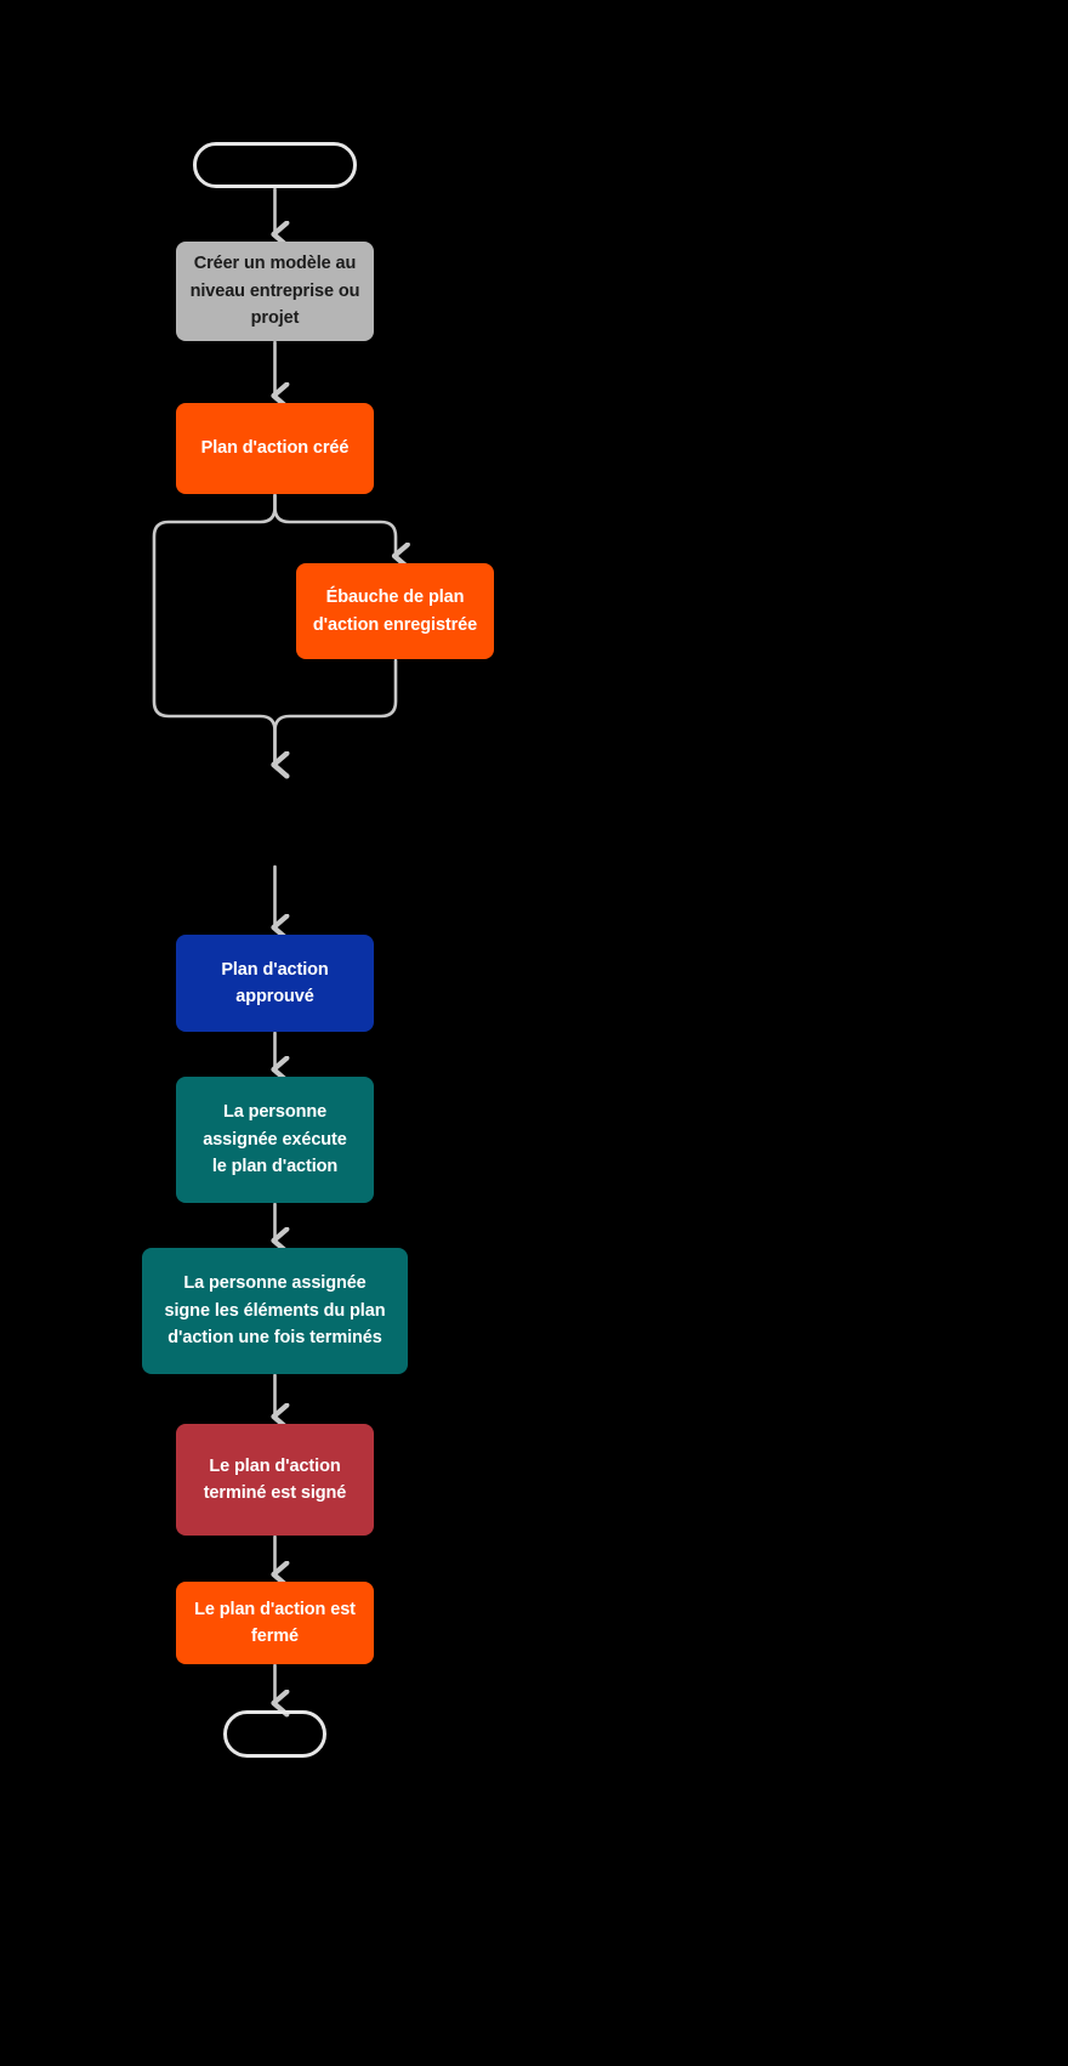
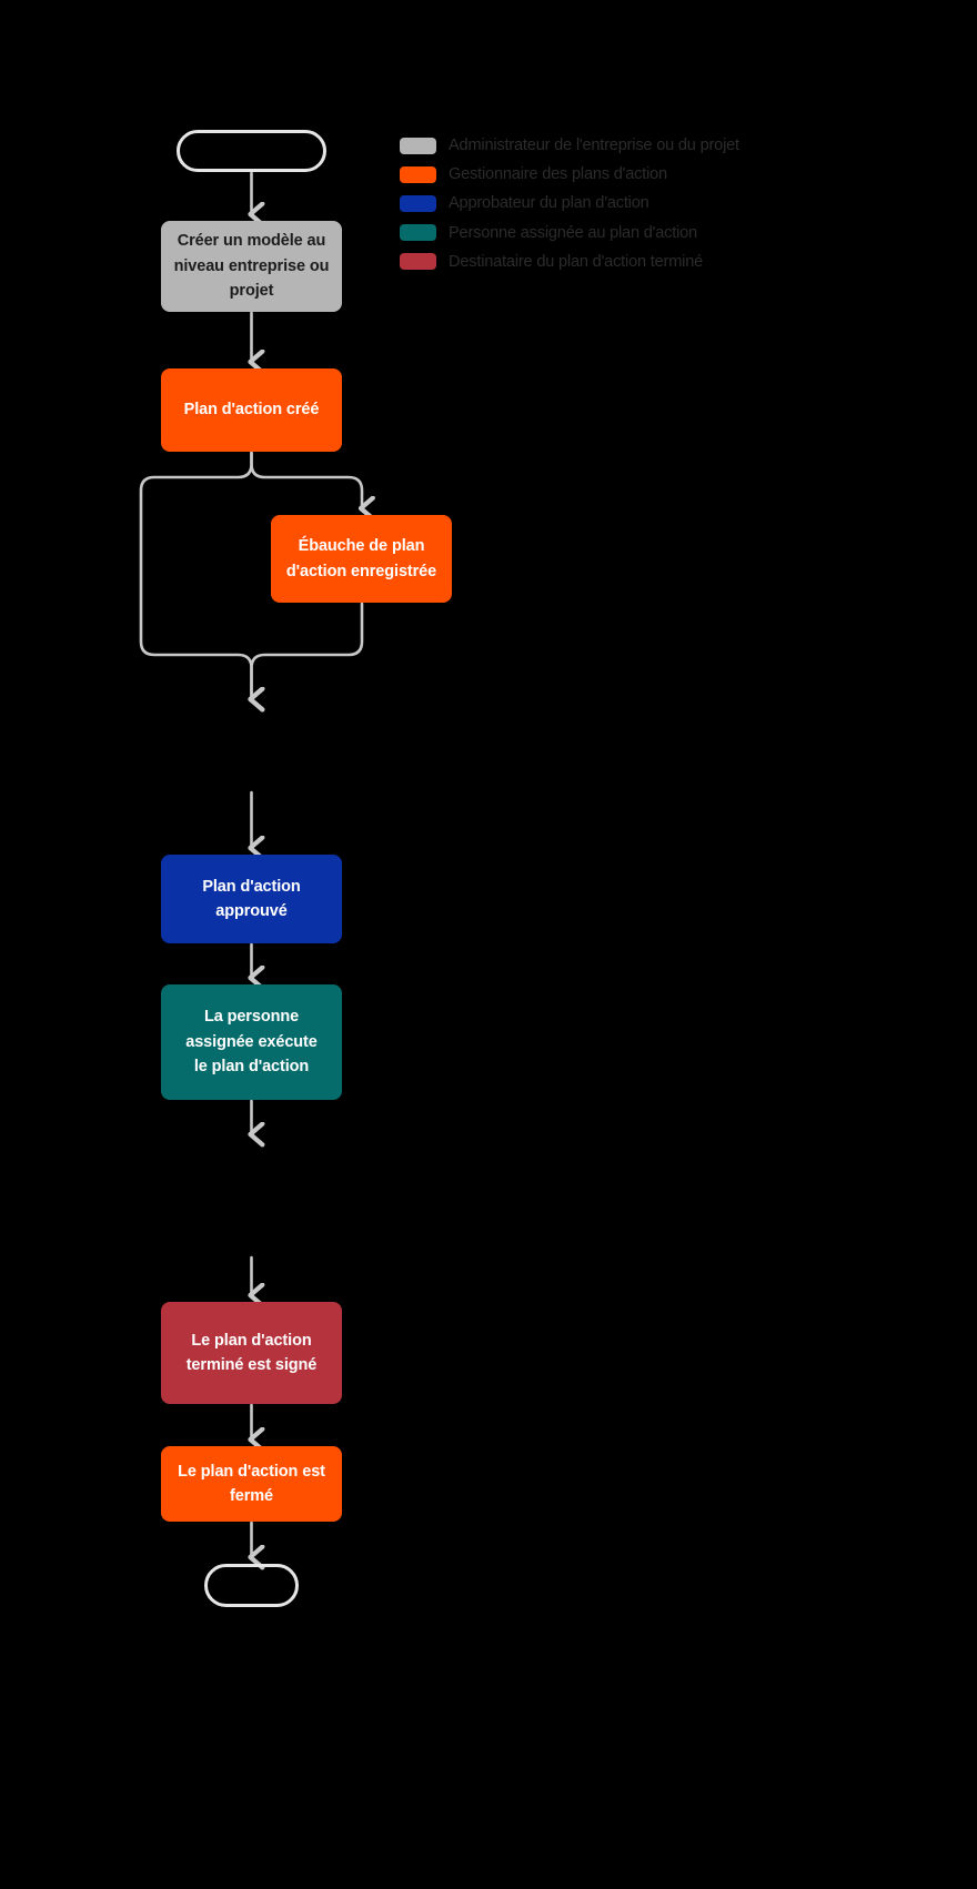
  Créer un modèle au
  niveau entreprise ou
  projet
  Plan d'action créé
  Ébauche de plan
  d'action enregistrée
  Plan d'action
  approuvé
  La personne
  assignée exécute
  le plan d'action
- La personne assignée
- signe les éléments du plan
- d'action une fois terminés
  Le plan d'action
  terminé est signé
  Le plan d'action est
  fermé
+ Administrateur de l'entreprise ou du projet
+ Gestionnaire des plans d'action
+ Approbateur du plan d'action
+ Personne assignée au plan d'action
+ Destinataire du plan d'action terminé
